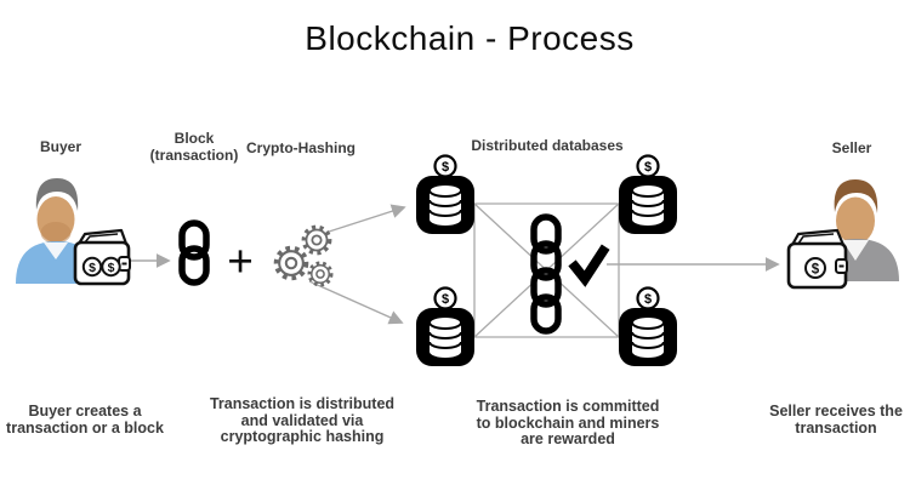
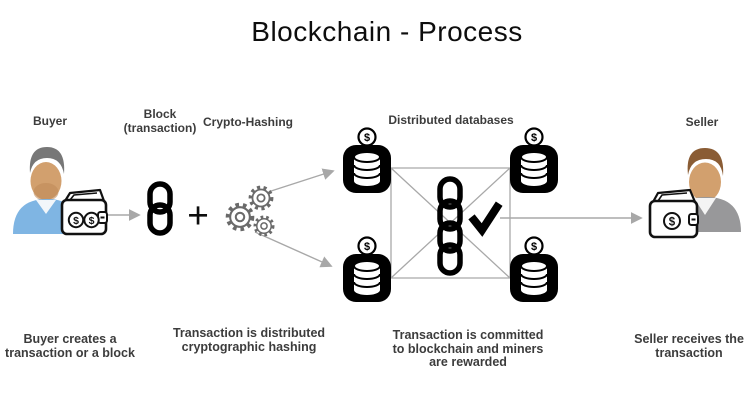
  $
  $
  +
  $
  $
  $
  $
  $
  Blockchain - Process
  Buyer
  Block
  (transaction)
  Crypto-Hashing
  Distributed databases
  Seller
  Buyer creates a
  transaction or a block
  Transaction is distributed
- and validated via
  cryptographic hashing
  Transaction is committed
  to blockchain and miners
  are rewarded
  Seller receives the
  transaction
